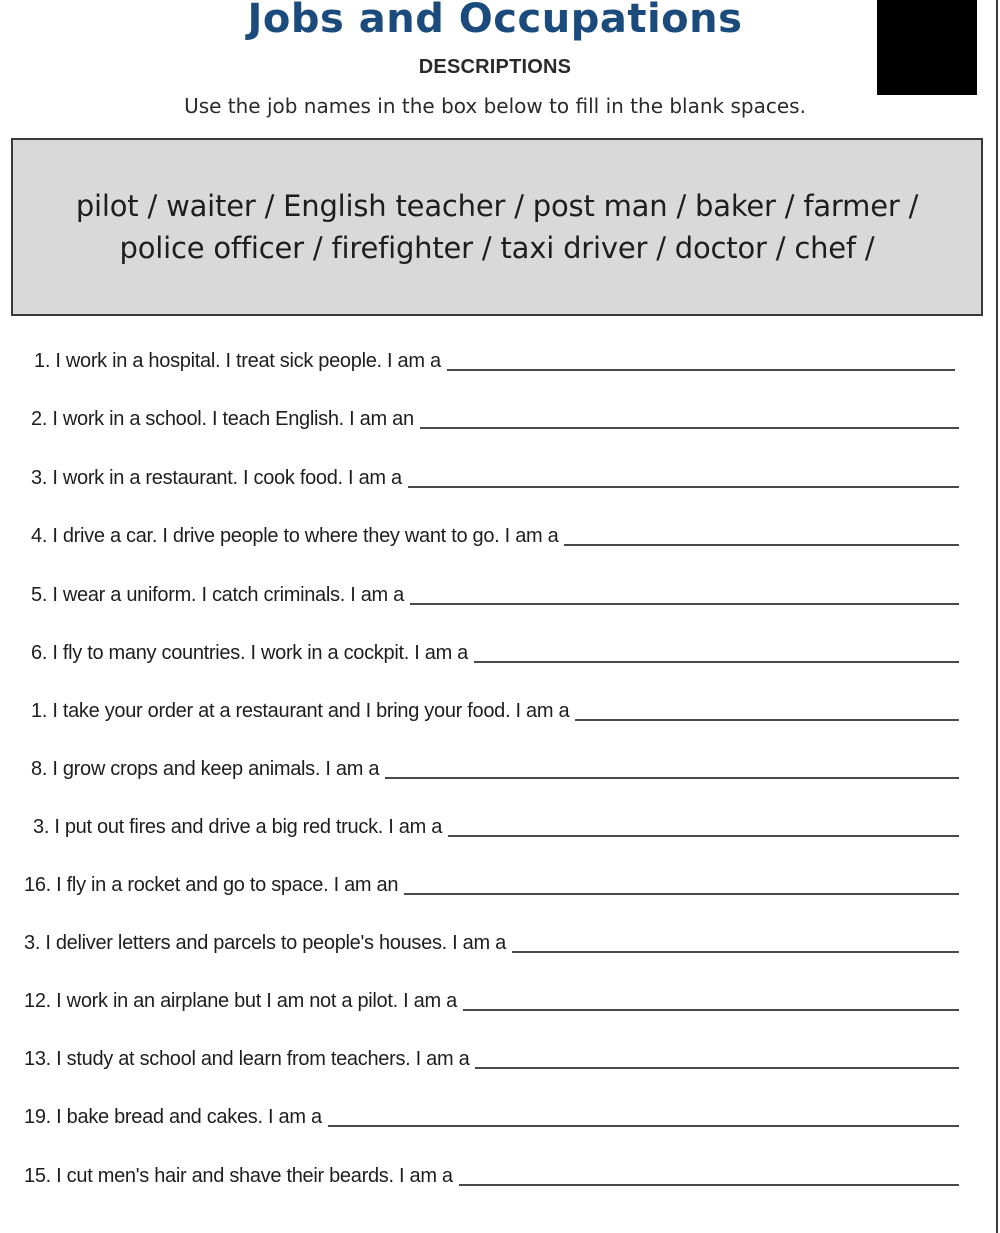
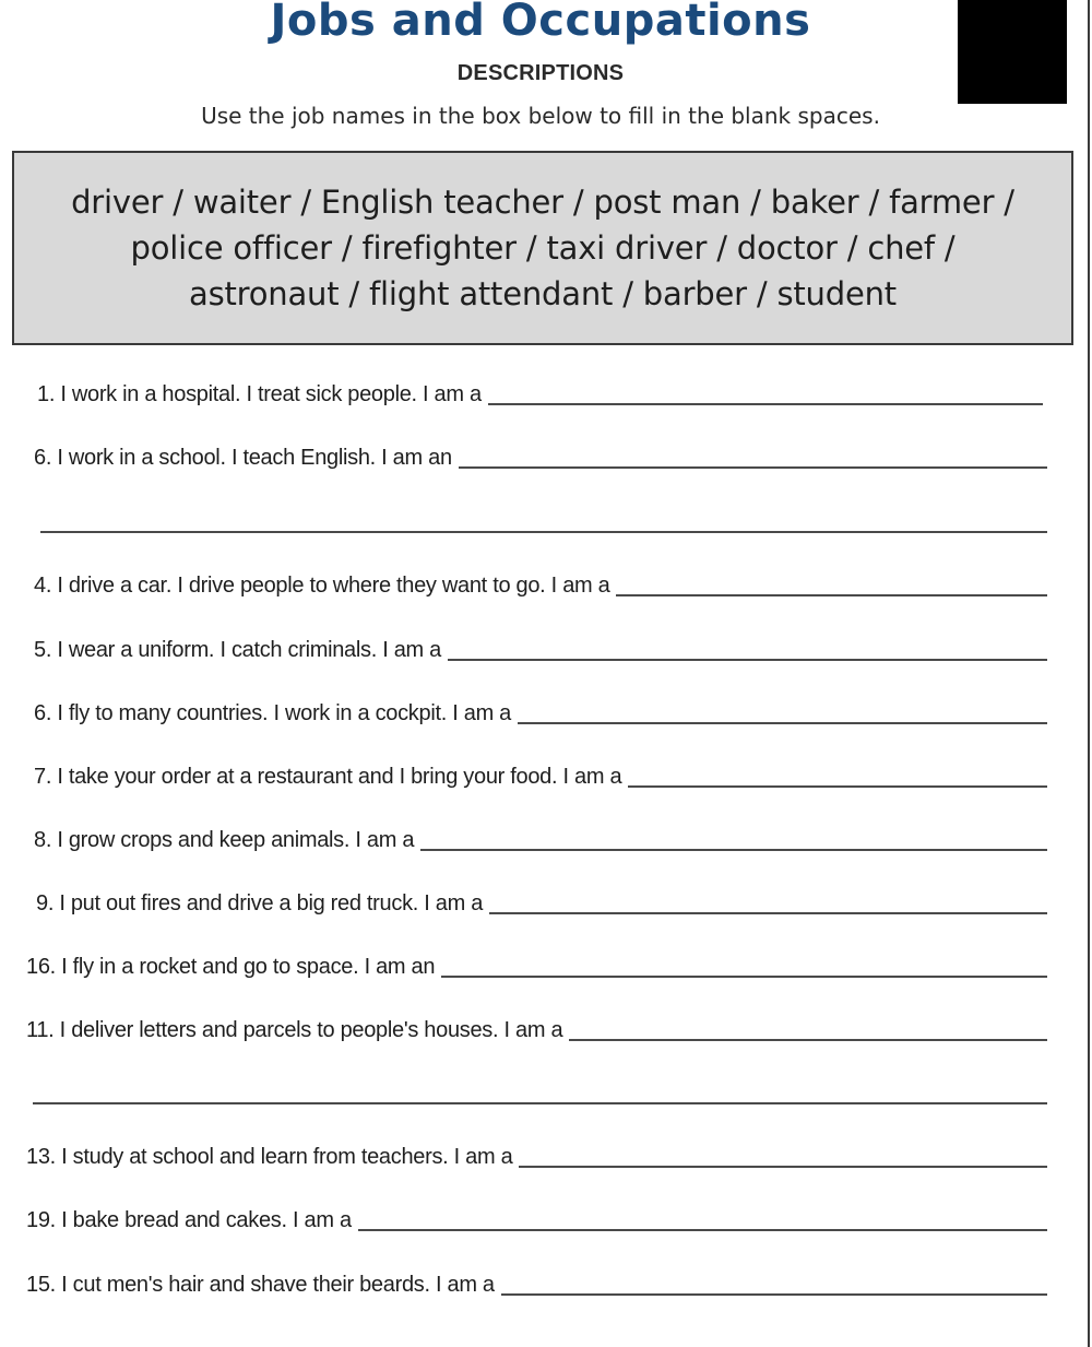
  Jobs and Occupations
  DESCRIPTIONS
  Use the job names in the box below to fill in the blank spaces.
- pilot / waiter / English teacher / post man / baker / farmer /
+ driver / waiter / English teacher / post man / baker / farmer /
  police officer / firefighter / taxi driver / doctor / chef /
+ astronaut / flight attendant / barber / student
  1. I work in a hospital. I treat sick people. I am a
- 2. I work in a school. I teach English. I am an
+ 6. I work in a school. I teach English. I am an
- 3. I work in a restaurant. I cook food. I am a
  4. I drive a car. I drive people to where they want to go. I am a
  5. I wear a uniform. I catch criminals. I am a
  6. I fly to many countries. I work in a cockpit. I am a
- 1. I take your order at a restaurant and I bring your food. I am a
+ 7. I take your order at a restaurant and I bring your food. I am a
  8. I grow crops and keep animals. I am a
- 3. I put out fires and drive a big red truck. I am a
+ 9. I put out fires and drive a big red truck. I am a
  16. I fly in a rocket and go to space. I am an
- 3. I deliver letters and parcels to people's houses. I am a
+ 11. I deliver letters and parcels to people's houses. I am a
- 12. I work in an airplane but I am not a pilot. I am a
  13. I study at school and learn from teachers. I am a
  19. I bake bread and cakes. I am a
  15. I cut men's hair and shave their beards. I am a
